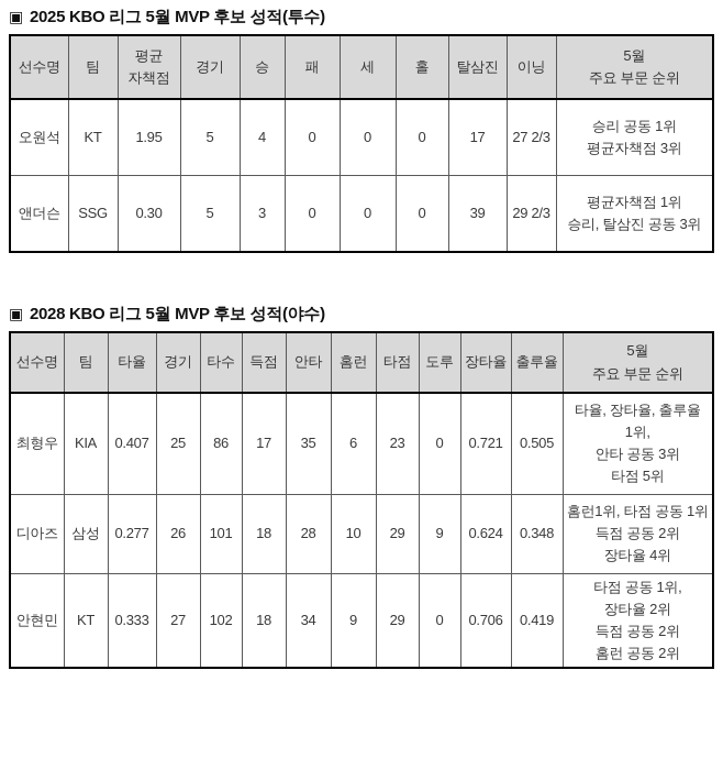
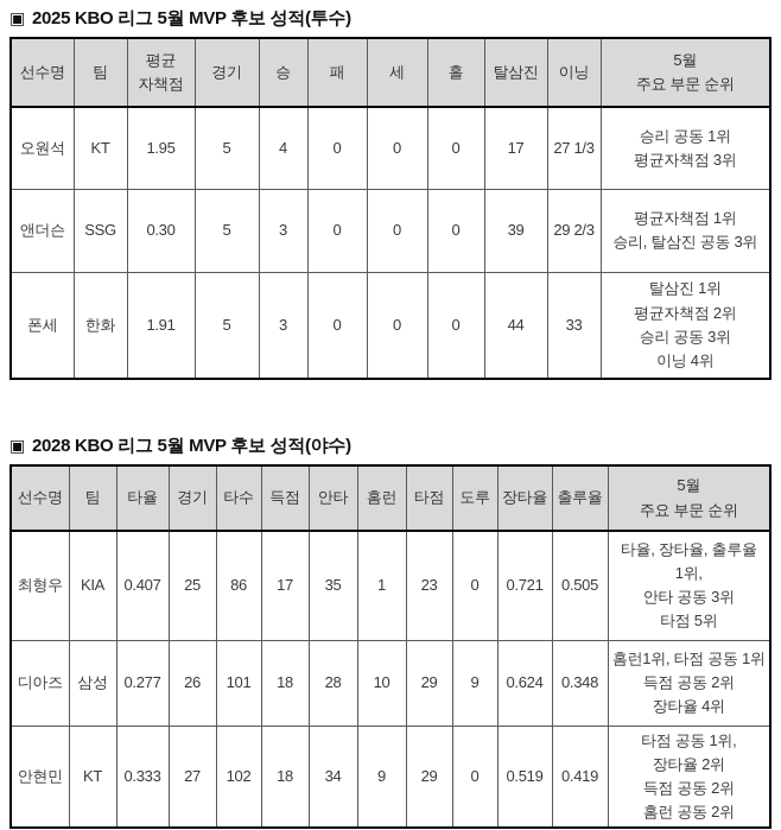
  ▣ 2025 KBO 리그 5월 MVP 후보 성적(투수)
  선수명	팀	평균 자책점	경기	승	패	세	홀	탈삼진	이닝	5월 주요 부문 순위
- 오원석	KT	1.95	5	4	0	0	0	17	27 2/3	승리 공동 1위 평균자책점 3위
+ 오원석	KT	1.95	5	4	0	0	0	17	27 1/3	승리 공동 1위 평균자책점 3위
  앤더슨	SSG	0.30	5	3	0	0	0	39	29 2/3	평균자책점 1위 승리, 탈삼진 공동 3위
+ 폰세	한화	1.91	5	3	0	0	0	44	33	탈삼진 1위 평균자책점 2위 승리 공동 3위 이닝 4위
  ▣ 2028 KBO 리그 5월 MVP 후보 성적(야수)
  선수명	팀	타율	경기	타수	득점	안타	홈런	타점	도루	장타율	출루율	5월 주요 부문 순위
- 최형우	KIA	0.407	25	86	17	35	6	23	0	0.721	0.505	타율, 장타율, 출루율 1위, 안타 공동 3위 타점 5위
+ 최형우	KIA	0.407	25	86	17	35	1	23	0	0.721	0.505	타율, 장타율, 출루율 1위, 안타 공동 3위 타점 5위
  디아즈	삼성	0.277	26	101	18	28	10	29	9	0.624	0.348	홈런1위, 타점 공동 1위 득점 공동 2위 장타율 4위
- 안현민	KT	0.333	27	102	18	34	9	29	0	0.706	0.419	타점 공동 1위, 장타율 2위 득점 공동 2위 홈런 공동 2위
+ 안현민	KT	0.333	27	102	18	34	9	29	0	0.519	0.419	타점 공동 1위, 장타율 2위 득점 공동 2위 홈런 공동 2위
